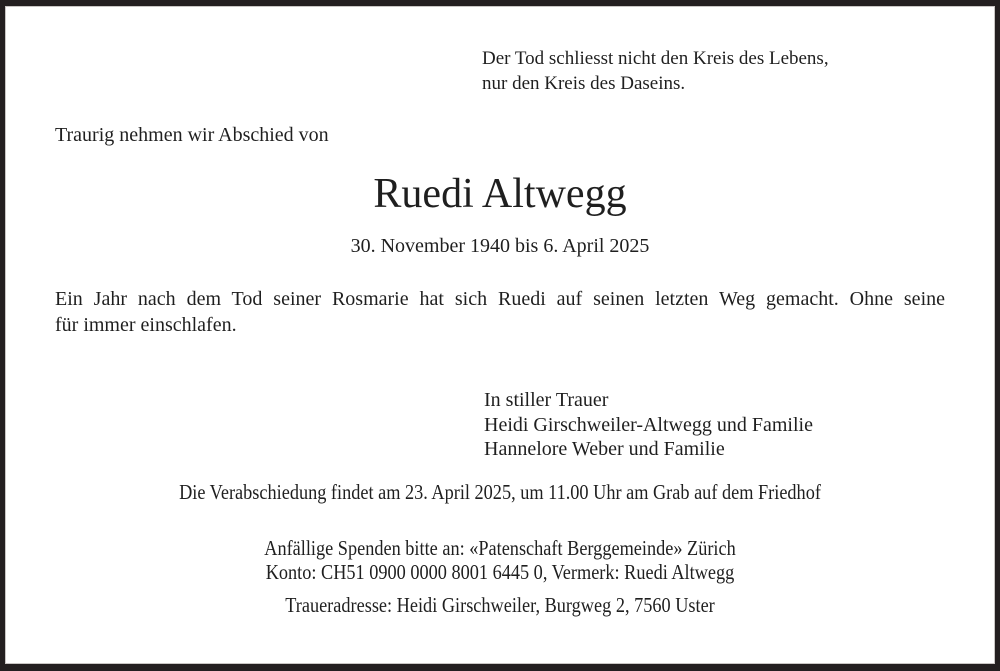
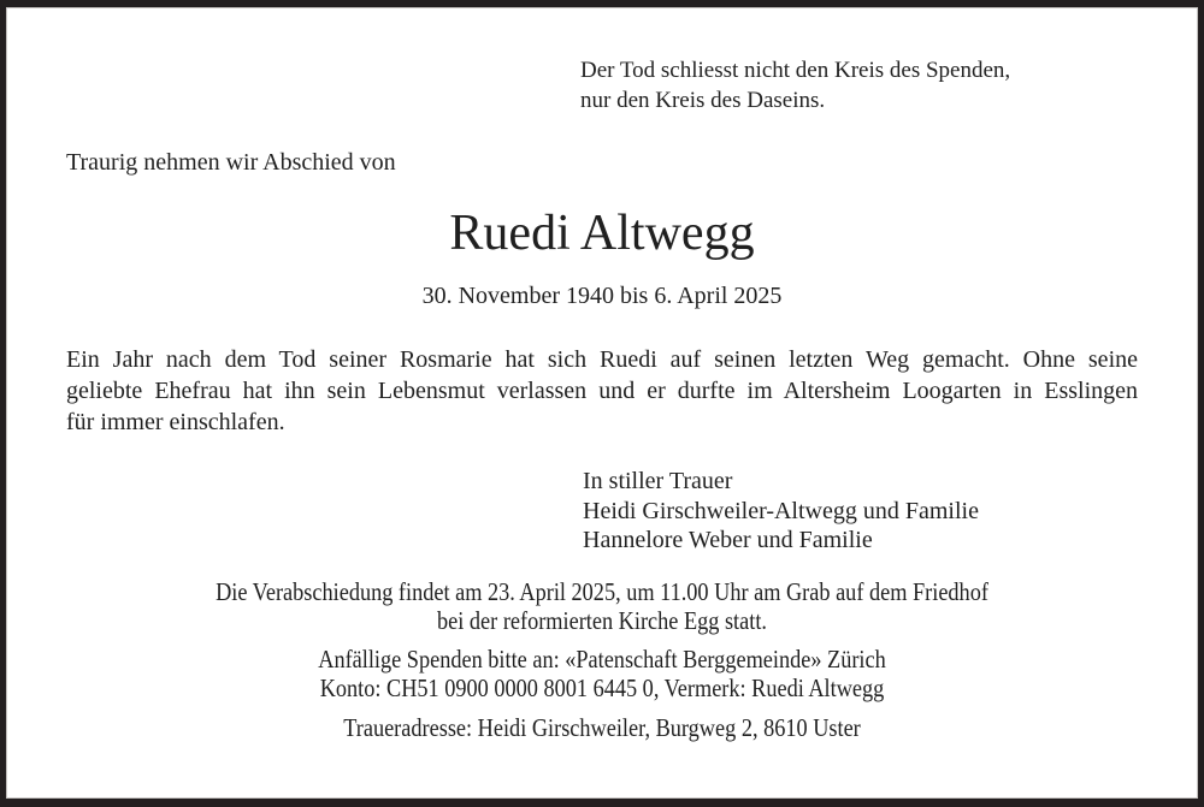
- Der Tod schliesst nicht den Kreis des Lebens,
+ Der Tod schliesst nicht den Kreis des Spenden,
  nur den Kreis des Daseins.
  Traurig nehmen wir Abschied von
  Ruedi Altwegg
  30. November 1940 bis 6. April 2025
  Ein Jahr nach dem Tod seiner Rosmarie hat sich Ruedi auf seinen letzten Weg gemacht. Ohne seine
+ geliebte Ehefrau hat ihn sein Lebensmut verlassen und er durfte im Altersheim Loogarten in Esslingen
  für immer einschlafen.
  In stiller Trauer
  Heidi Girschweiler-Altwegg und Familie
  Hannelore Weber und Familie
  Die Verabschiedung findet am 23. April 2025, um 11.00 Uhr am Grab auf dem Friedhof
+ bei der reformierten Kirche Egg statt.
  Anfällige Spenden bitte an: «Patenschaft Berggemeinde» Zürich
  Konto: CH51 0900 0000 8001 6445 0, Vermerk: Ruedi Altwegg
- Traueradresse: Heidi Girschweiler, Burgweg 2, 7560 Uster
+ Traueradresse: Heidi Girschweiler, Burgweg 2, 8610 Uster
